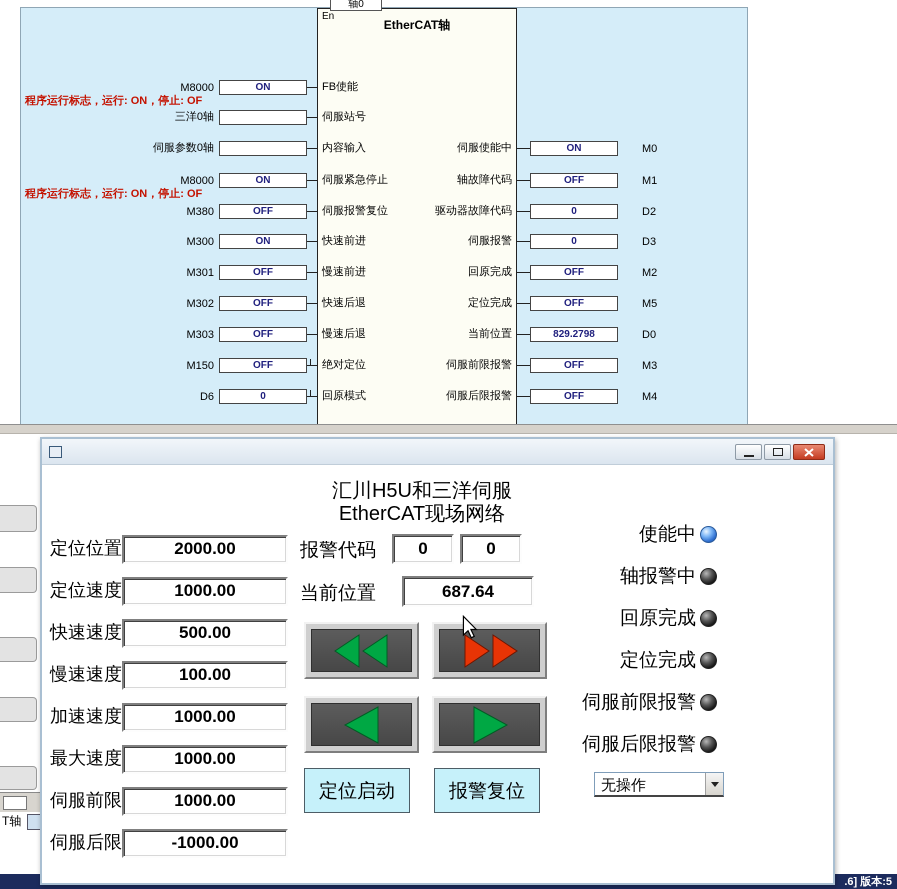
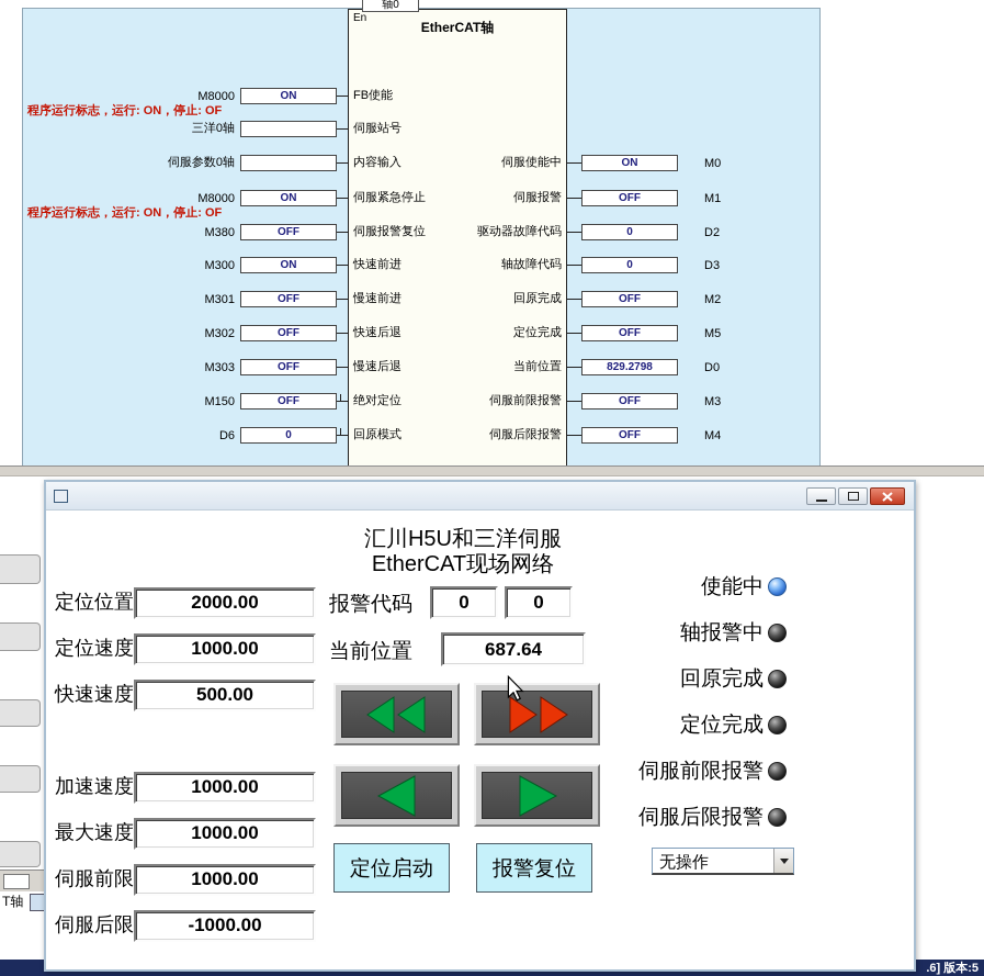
  轴0
  En
  EtherCAT轴
  FB使能
  伺服站号
  内容输入
  伺服紧急停止
  伺服报警复位
  快速前进
  慢速前进
  快速后退
  慢速后退
  绝对定位
  回原模式
  伺服使能中
- 轴故障代码
+ 伺服报警
  驱动器故障代码
- 伺服报警
+ 轴故障代码
  回原完成
  定位完成
  当前位置
  伺服前限报警
  伺服后限报警
  M8000
  ON
  三洋0轴
  伺服参数0轴
  M8000
  ON
  M380
  OFF
  M300
  ON
  M301
  OFF
  M302
  OFF
  M303
  OFF
  M150
  OFF
  D6
  0
  ON
  M0
  OFF
  M1
  0
  D2
  0
  D3
  OFF
  M2
  OFF
  M5
  829.2798
  D0
  OFF
  M3
  OFF
  M4
  程序运行标志，运行: ON，停止: OF
  程序运行标志，运行: ON，停止: OF
  T轴
  .6] 版本:5
  汇川H5U和三洋伺服
  EtherCAT现场网络
  定位位置
  2000.00
  定位速度
  1000.00
  快速速度
  500.00
- 慢速速度
- 100.00
  加速速度
  1000.00
  最大速度
  1000.00
  伺服前限
  1000.00
  伺服后限
  -1000.00
  报警代码
  0
  0
  当前位置
  687.64
  定位启动
  报警复位
  使能中
  轴报警中
  回原完成
  定位完成
  伺服前限报警
  伺服后限报警
  无操作
